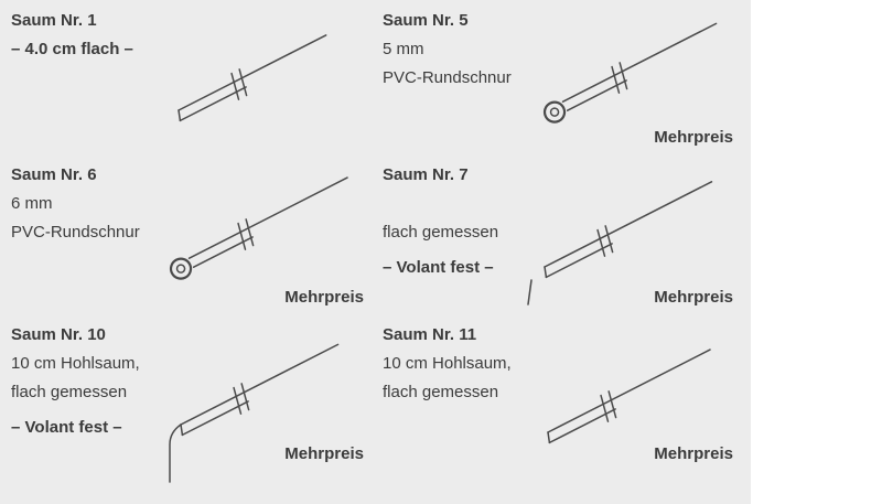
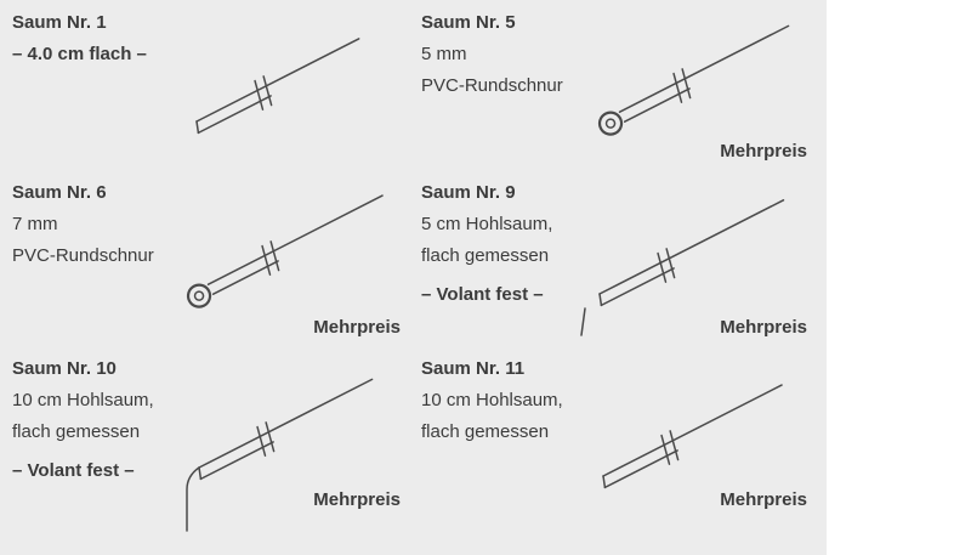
  Saum Nr. 1
  – 4.0 cm flach –
  Saum Nr. 5
  5 mm
  PVC-Rundschnur
  Mehrpreis
  Saum Nr. 6
- 6 mm
+ 7 mm
  PVC-Rundschnur
  Mehrpreis
- Saum Nr. 7
+ Saum Nr. 9
+ 5 cm Hohlsaum,
  flach gemessen
  – Volant fest –
  Mehrpreis
  Saum Nr. 10
  10 cm Hohlsaum,
  flach gemessen
  – Volant fest –
  Mehrpreis
  Saum Nr. 11
  10 cm Hohlsaum,
  flach gemessen
  Mehrpreis
